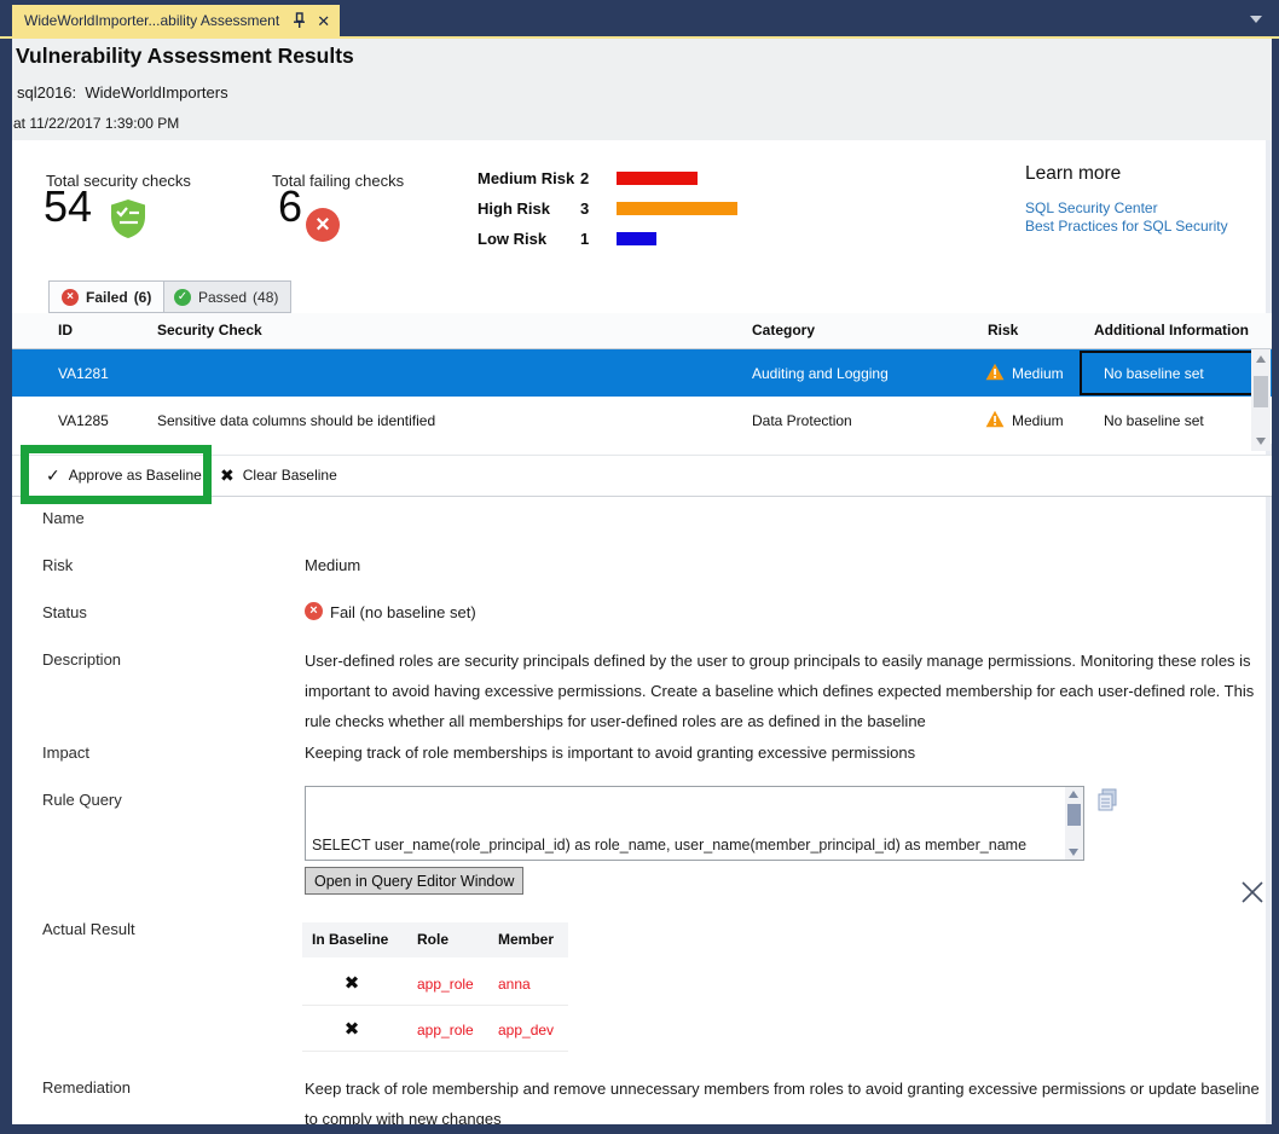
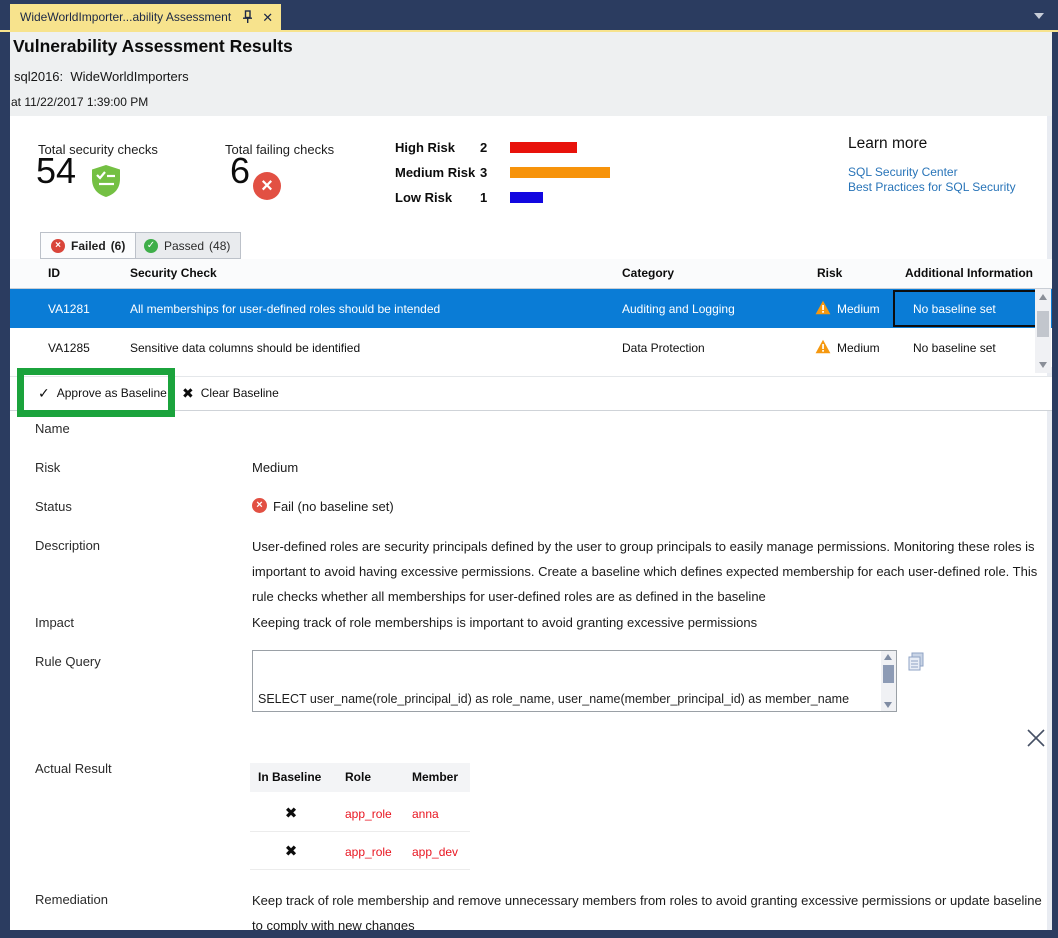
  WideWorldImporter...ability Assessment
  ✕
  Vulnerability Assessment Results
  sql2016: WideWorldImporters
  at 11/22/2017 1:39:00 PM
  Total security checks
  54
  Total failing checks
  6
  ×
- Medium Risk
+ High Risk
  2
- High Risk
+ Medium Risk
  3
  Low Risk
  1
  Learn more
  SQL Security Center
  Best Practices for SQL Security
  ×
  Failed
  (6)
  ✓
  Passed
  (48)
  ID
  Security Check
  Category
  Risk
  Additional Information
  VA1281
+ All memberships for user-defined roles should be intended
  Auditing and Logging
  Medium
  No baseline set
  VA1285
  Sensitive data columns should be identified
  Data Protection
  Medium
  No baseline set
  ✓
  Approve as Baseline
  ✖
  Clear Baseline
  Name
  Risk
  Medium
  Status
  ×
  Fail (no baseline set)
  Description
  User-defined roles are security principals defined by the user to group principals to easily manage permissions. Monitoring these roles is important to avoid having excessive permissions. Create a baseline which defines expected membership for each user-defined role. This rule checks whether all memberships for user-defined roles are as defined in the baseline
  Impact
  Keeping track of role memberships is important to avoid granting excessive permissions
  Rule Query
  SELECT user_name(role_principal_id) as role_name, user_name(member_principal_id) as member_name
- Open in Query Editor Window
  Actual Result
  In Baseline
  Role
  Member
  ✖
  app_role
  anna
  ✖
  app_role
  app_dev
  Remediation
  Keep track of role membership and remove unnecessary members from roles to avoid granting excessive permissions or update baseline to comply with new changes
